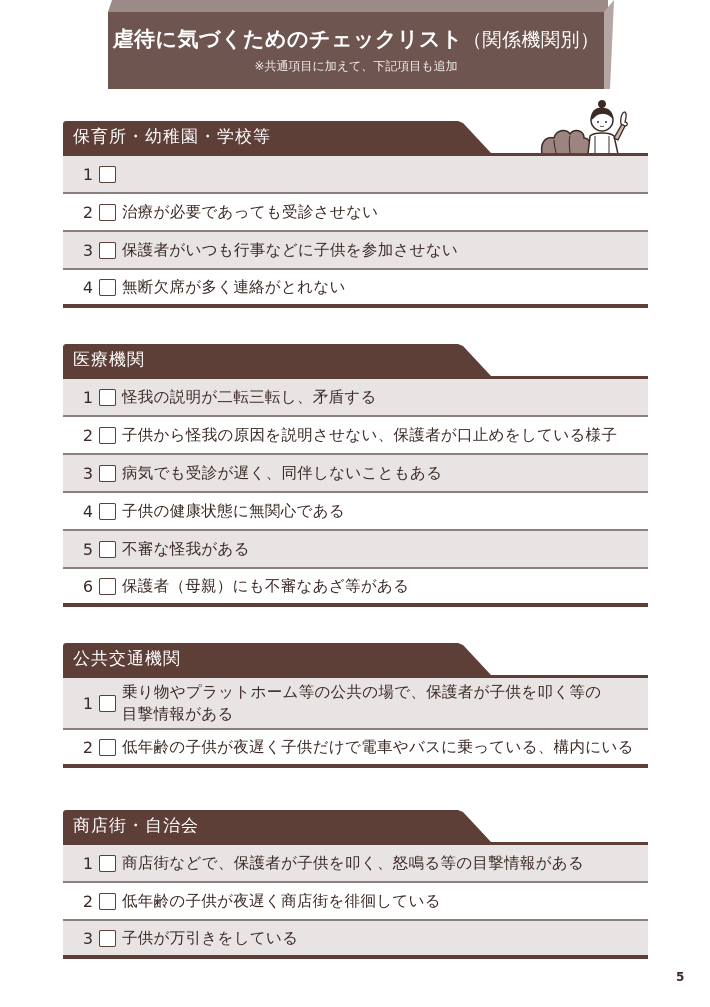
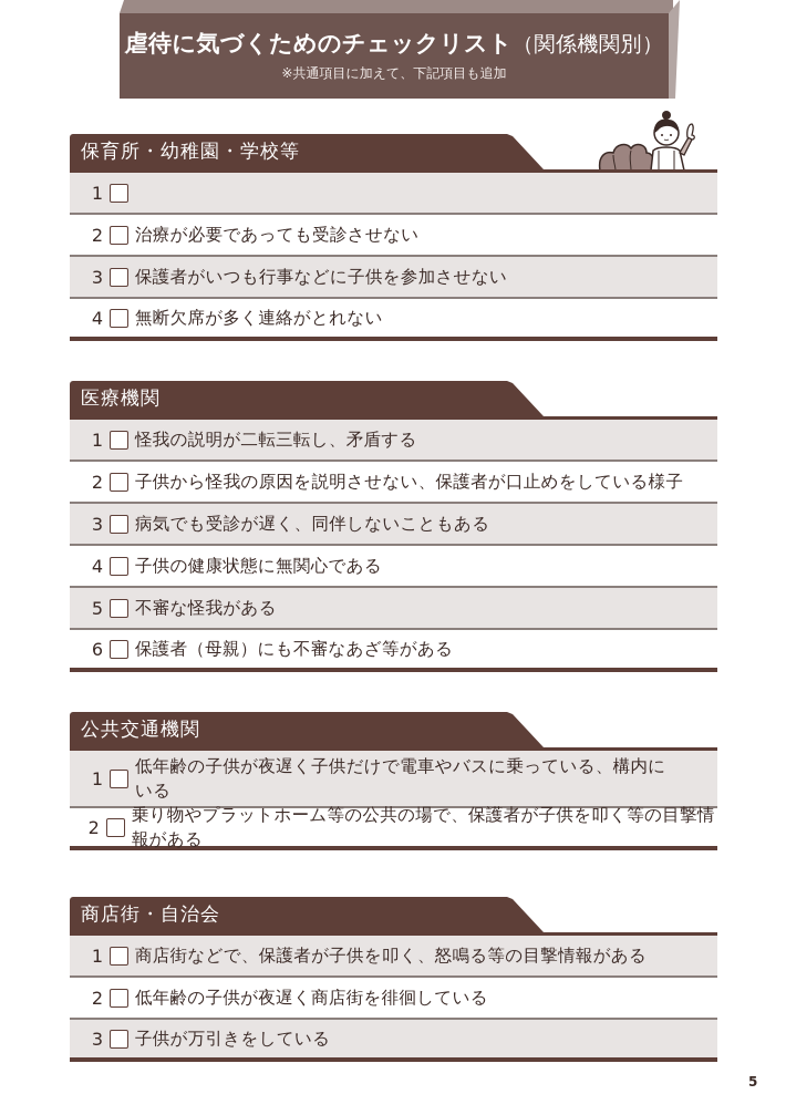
  虐待に気づくためのチェックリスト（関係機関別）
  ※共通項目に加えて、下記項目も追加
  保育所・幼稚園・学校等
  1
  2
  治療が必要であっても受診させない
  3
  保護者がいつも行事などに子供を参加させない
  4
  無断欠席が多く連絡がとれない
  医療機関
  1
  怪我の説明が二転三転し、矛盾する
  2
  子供から怪我の原因を説明させない、保護者が口止めをしている様子
  3
  病気でも受診が遅く、同伴しないこともある
  4
  子供の健康状態に無関心である
  5
  不審な怪我がある
  6
  保護者（母親）にも不審なあざ等がある
  公共交通機関
  1
- 乗り物やプラットホーム等の公共の場で、保護者が子供を叩く等の目撃情報がある
+ 低年齢の子供が夜遅く子供だけで電車やバスに乗っている、構内にいる
  2
- 低年齢の子供が夜遅く子供だけで電車やバスに乗っている、構内にいる
+ 乗り物やプラットホーム等の公共の場で、保護者が子供を叩く等の目撃情報がある
  商店街・自治会
  1
  商店街などで、保護者が子供を叩く、怒鳴る等の目撃情報がある
  2
  低年齢の子供が夜遅く商店街を徘徊している
  3
  子供が万引きをしている
  5
